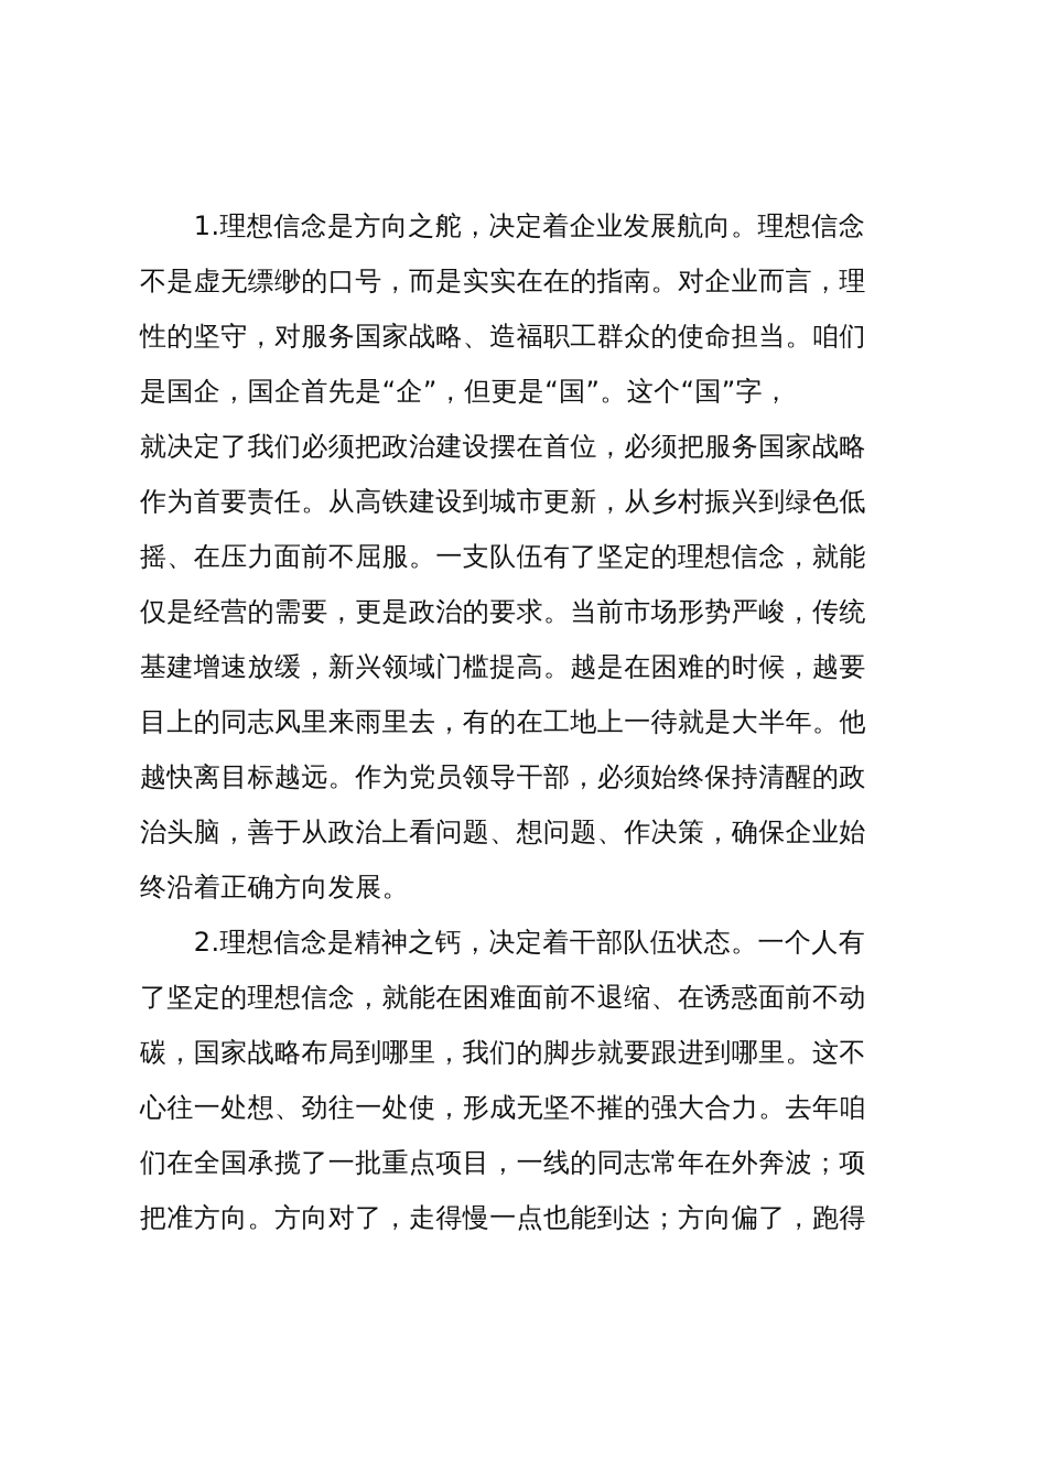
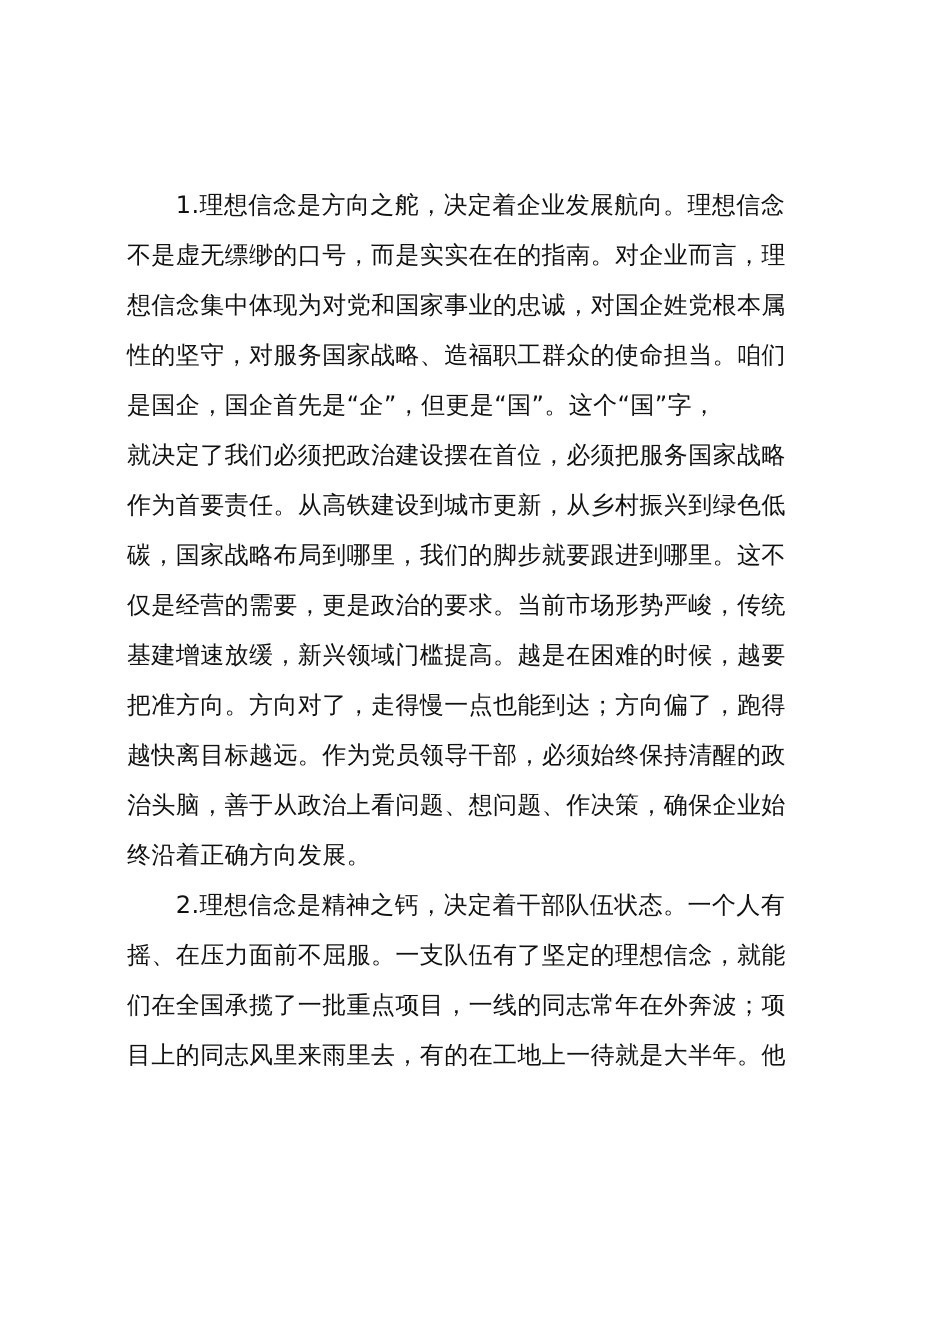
  1.理想信念是方向之舵，决定着企业发展航向。理想信念
  不是虚无缥缈的口号，而是实实在在的指南。对企业而言，理
+ 想信念集中体现为对党和国家事业的忠诚，对国企姓党根本属
  性的坚守，对服务国家战略、造福职工群众的使命担当。咱们
  是国企，国企首先是“企”，但更是“国”。这个“国”字，
  就决定了我们必须把政治建设摆在首位，必须把服务国家战略
  作为首要责任。从高铁建设到城市更新，从乡村振兴到绿色低
- 摇、在压力面前不屈服。一支队伍有了坚定的理想信念，就能
+ 碳，国家战略布局到哪里，我们的脚步就要跟进到哪里。这不
  仅是经营的需要，更是政治的要求。当前市场形势严峻，传统
  基建增速放缓，新兴领域门槛提高。越是在困难的时候，越要
- 目上的同志风里来雨里去，有的在工地上一待就是大半年。他
+ 把准方向。方向对了，走得慢一点也能到达；方向偏了，跑得
  越快离目标越远。作为党员领导干部，必须始终保持清醒的政
  治头脑，善于从政治上看问题、想问题、作决策，确保企业始
  终沿着正确方向发展。
  2.理想信念是精神之钙，决定着干部队伍状态。一个人有
- 了坚定的理想信念，就能在困难面前不退缩、在诱惑面前不动
- 碳，国家战略布局到哪里，我们的脚步就要跟进到哪里。这不
+ 摇、在压力面前不屈服。一支队伍有了坚定的理想信念，就能
- 心往一处想、劲往一处使，形成无坚不摧的强大合力。去年咱
  们在全国承揽了一批重点项目，一线的同志常年在外奔波；项
- 把准方向。方向对了，走得慢一点也能到达；方向偏了，跑得
+ 目上的同志风里来雨里去，有的在工地上一待就是大半年。他
